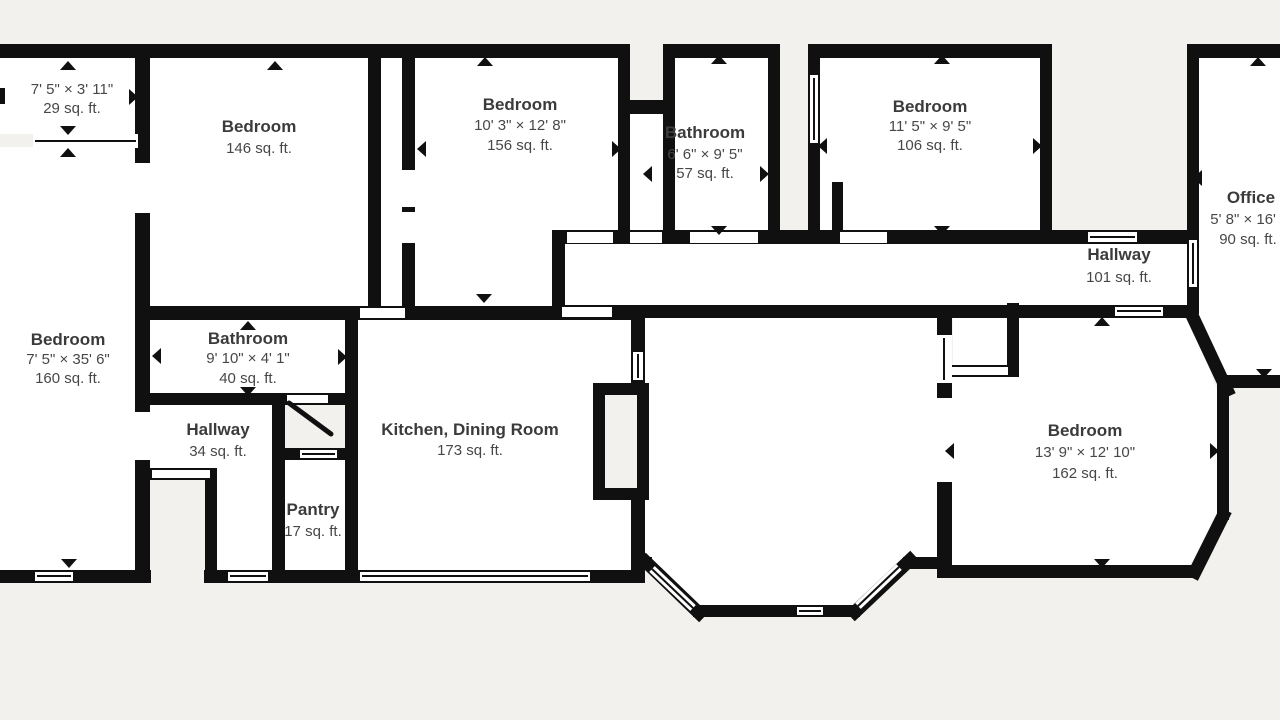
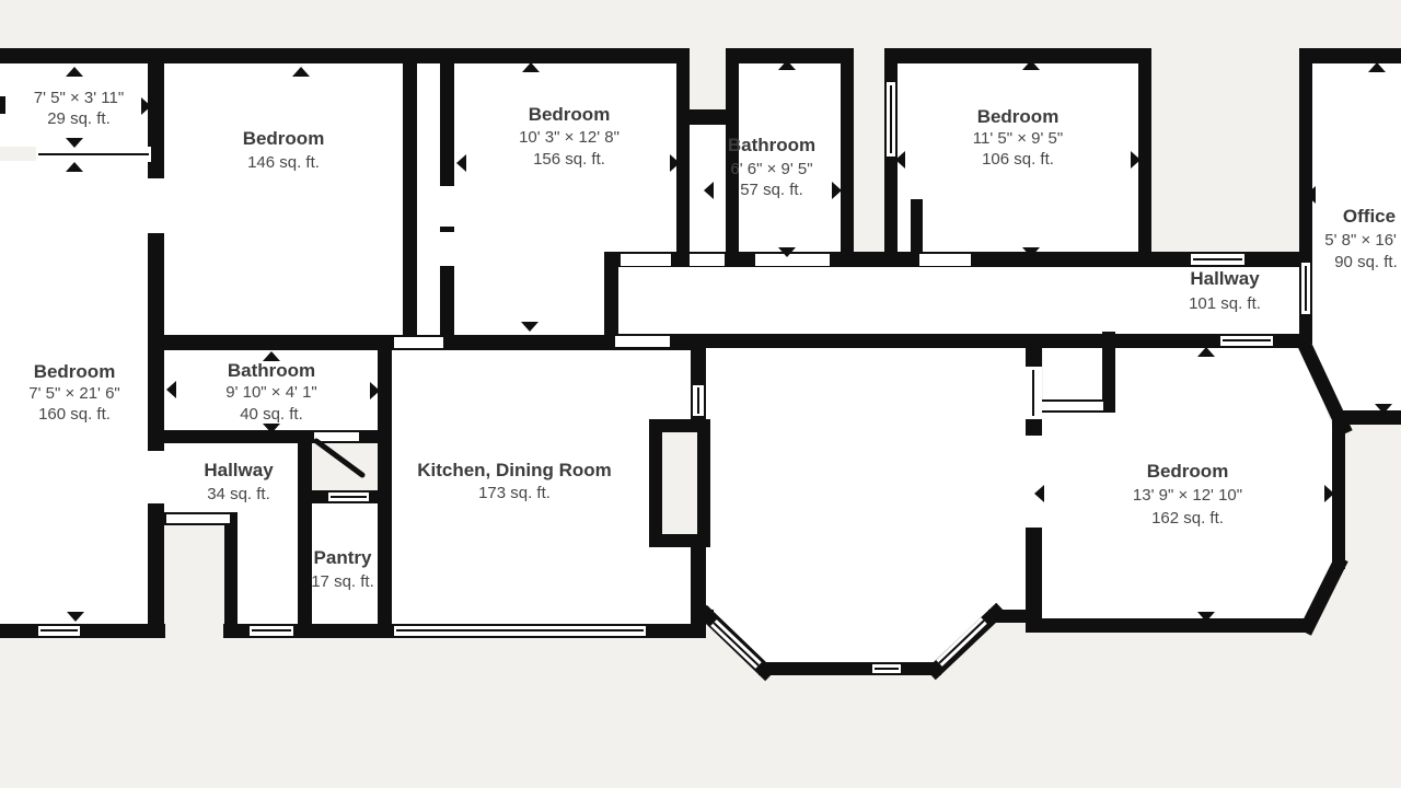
  7' 5" × 3' 11"
  29 sq. ft.
  Bedroom
  146 sq. ft.
  Bedroom
  10' 3" × 12' 8"
  156 sq. ft.
  Bathroom
  6' 6" × 9' 5"
  57 sq. ft.
  Bedroom
  11' 5" × 9' 5"
  106 sq. ft.
  Office
  5' 8" × 16'
  90 sq. ft.
  Hallway
  101 sq. ft.
  Bedroom
- 7' 5" × 35' 6"
+ 7' 5" × 21' 6"
  160 sq. ft.
  Bathroom
  9' 10" × 4' 1"
  40 sq. ft.
  Hallway
  34 sq. ft.
  Kitchen, Dining Room
  173 sq. ft.
  Pantry
  17 sq. ft.
  Bedroom
  13' 9" × 12' 10"
  162 sq. ft.
